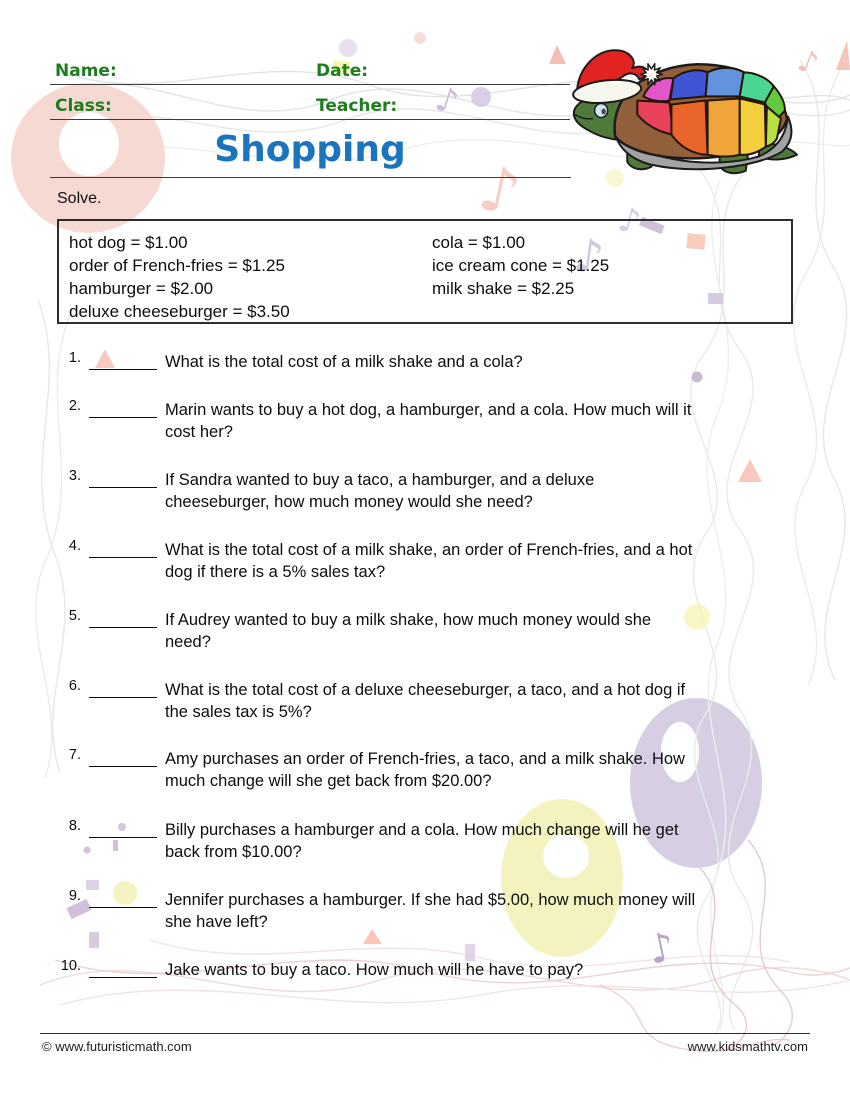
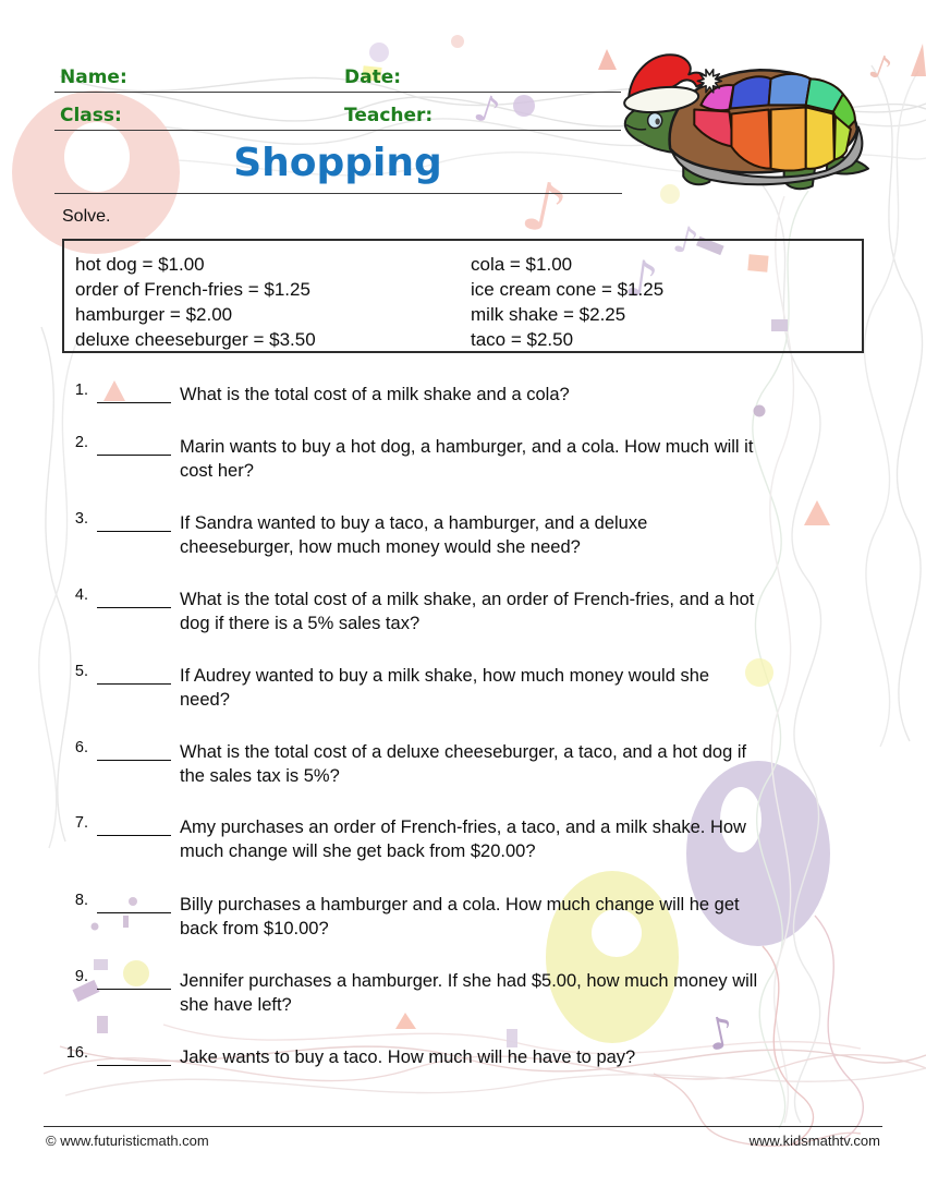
  Name:
  Date:
  Class:
  Teacher:
  Shopping
  Solve.
  hot dog = $1.00
  order of French-fries = $1.25
  hamburger = $2.00
  deluxe cheeseburger = $3.50
  cola = $1.00
  ice cream cone = $1.25
  milk shake = $2.25
+ taco = $2.50
  1.
  What is the total cost of a milk shake and a cola?
  2.
  Marin wants to buy a hot dog, a hamburger, and a cola. How much will it
  cost her?
  3.
  If Sandra wanted to buy a taco, a hamburger, and a deluxe
  cheeseburger, how much money would she need?
  4.
  What is the total cost of a milk shake, an order of French-fries, and a hot
  dog if there is a 5% sales tax?
  5.
  If Audrey wanted to buy a milk shake, how much money would she
  need?
  6.
  What is the total cost of a deluxe cheeseburger, a taco, and a hot dog if
  the sales tax is 5%?
  7.
  Amy purchases an order of French-fries, a taco, and a milk shake. How
  much change will she get back from $20.00?
  8.
  Billy purchases a hamburger and a cola. How much change will he get
  back from $10.00?
  9.
  Jennifer purchases a hamburger. If she had $5.00, how much money will
  she have left?
- 10.
+ 16.
  Jake wants to buy a taco. How much will he have to pay?
  © www.futuristicmath.com
  www.kidsmathtv.com
